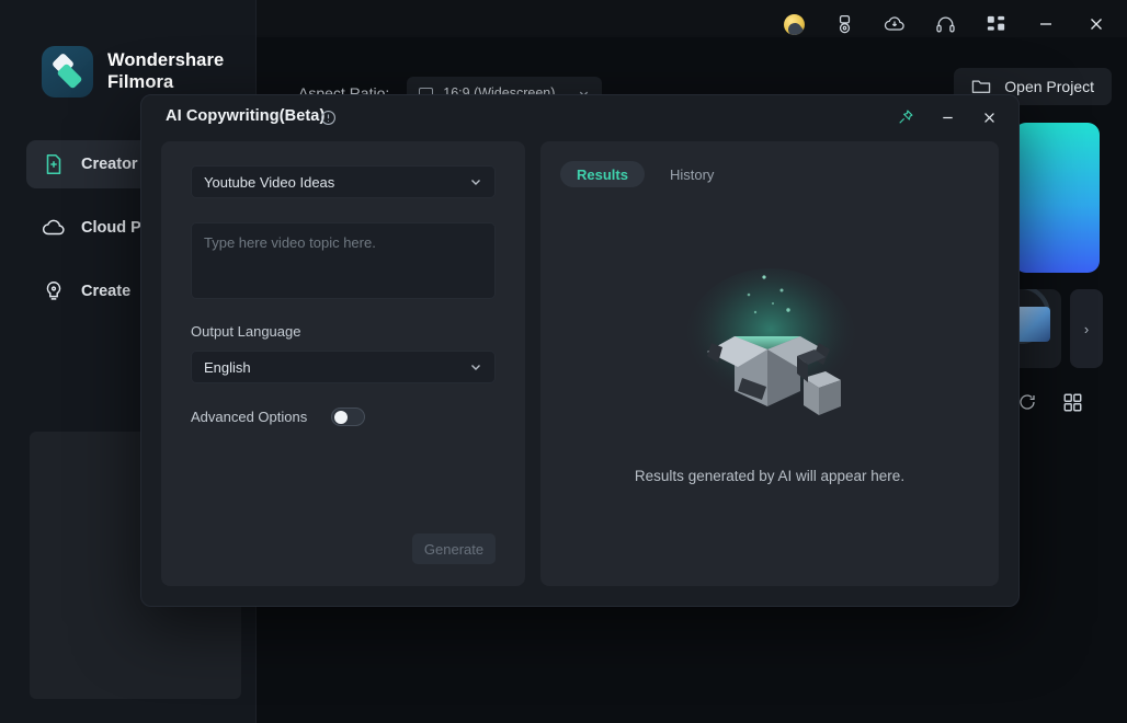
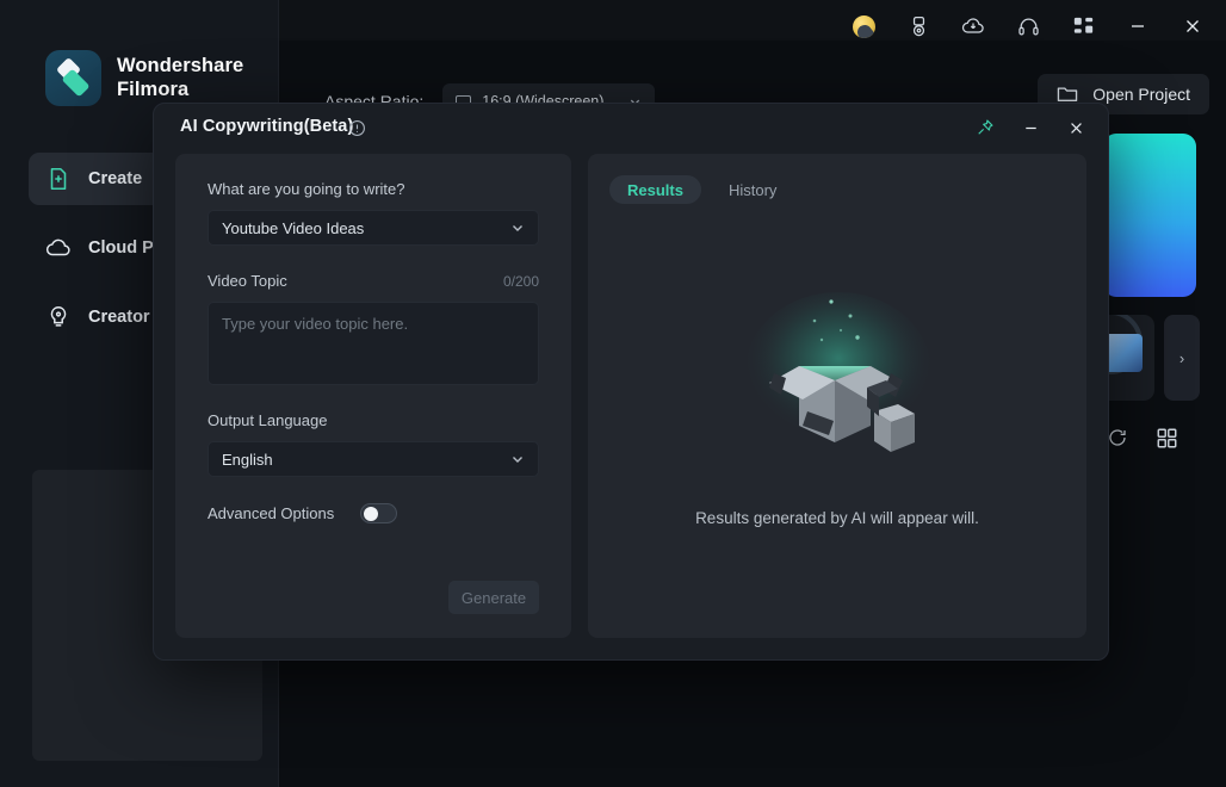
  Wondershare
  Filmora
- Creator
+ Create
  Cloud P
- Create
+ Creator
  Aspect Ratio:
  16:9 (Widescreen)
  Open Project
  ›
  AI Copywriting(Beta
+ What are you going to write?
  Youtube Video Ideas
+ Video Topic
+ 0/200
- Type here video topic here.
+ Type your video topic here.
  Output Language
  English
  Advanced Options
  Generate
  Results
  History
- Results generated by AI will appear here.
+ Results generated by AI will appear will.
